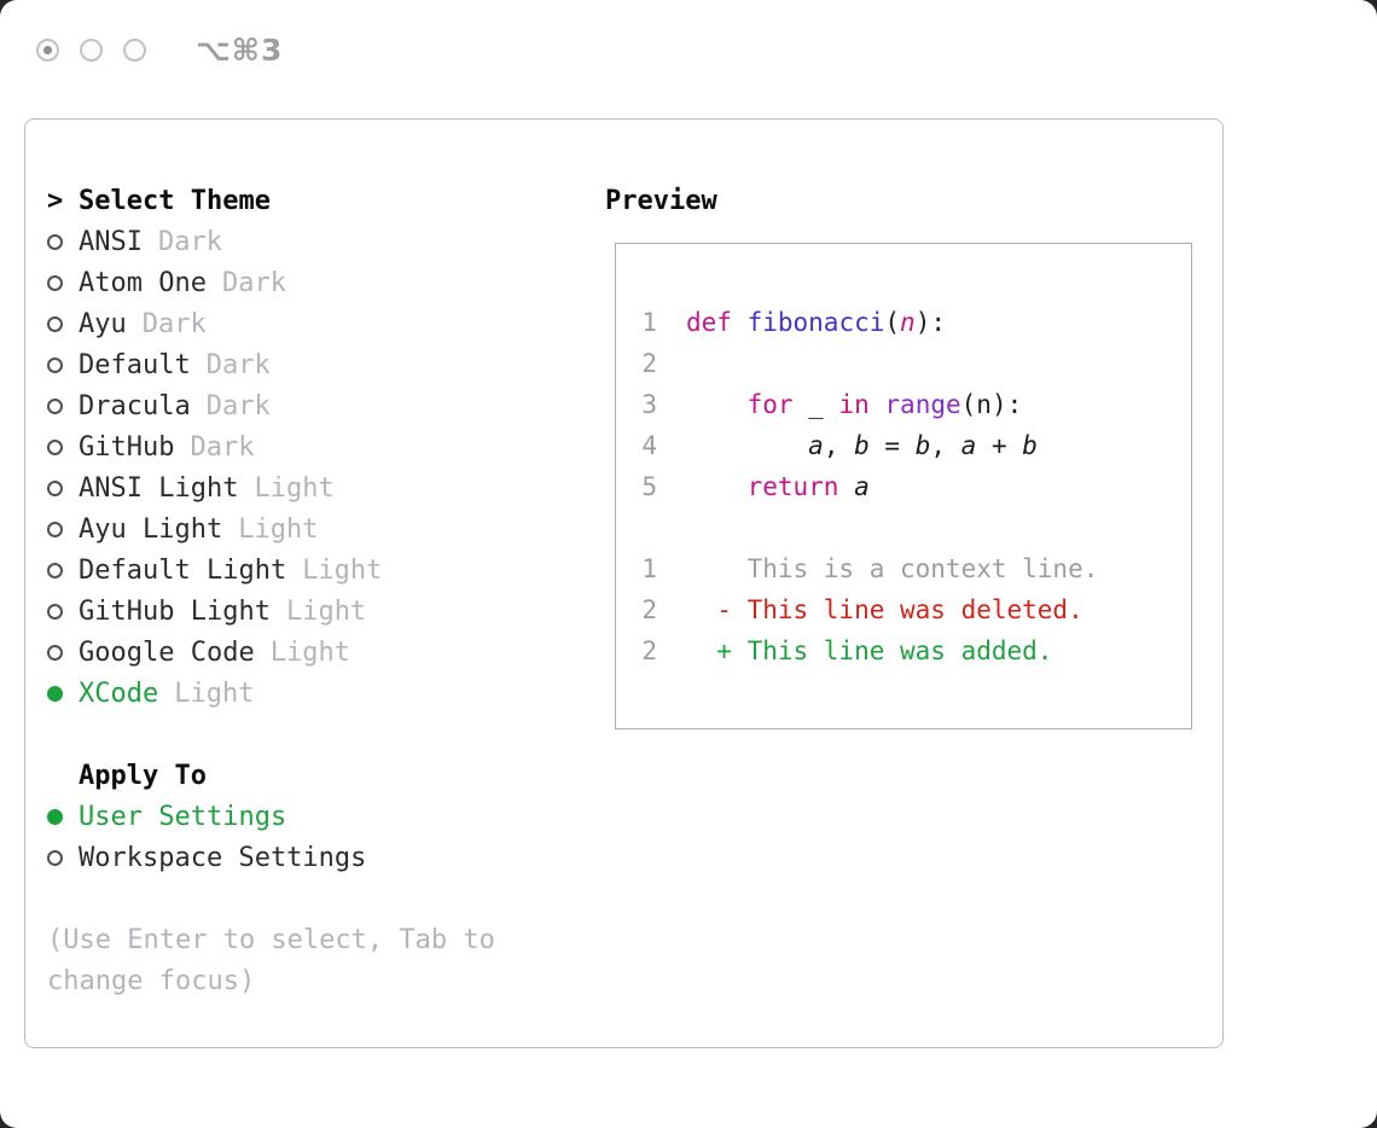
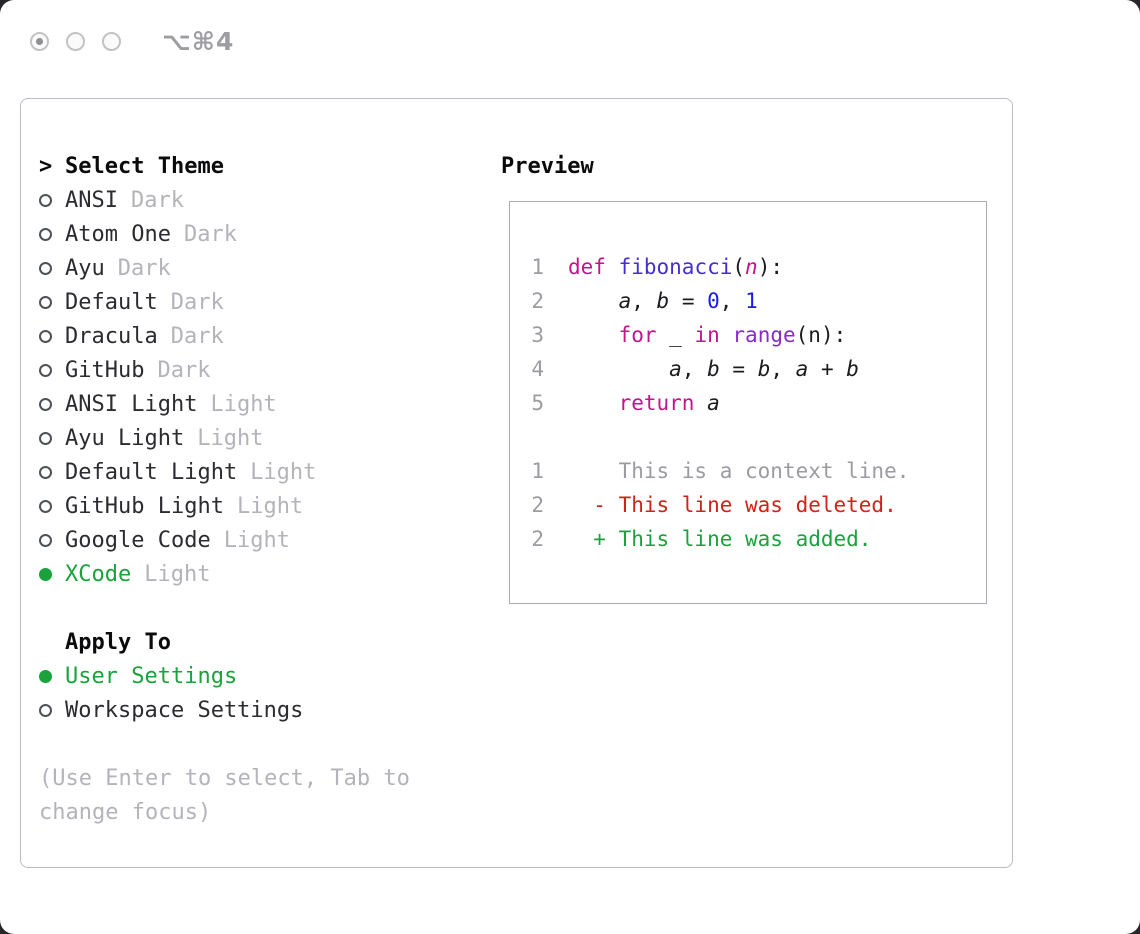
- ⌥⌘3
+ ⌥⌘4
  >
  Select Theme
  ANSI
  Dark
  Atom One
  Dark
  Ayu
  Dark
  Default
  Dark
  Dracula
  Dark
  GitHub
  Dark
  ANSI Light
  Light
  Ayu Light
  Light
  Default Light
  Light
  GitHub Light
  Light
  Google Code
  Light
  XCode
  Light
  Apply To
  User Settings
  Workspace Settings
  (Use Enter to select, Tab to
  change focus)
  Preview
  1
  def fibonacci(n):
  2
+ a, b = 0, 1
  3
  for _ in range(n):
  4
  a, b = b, a + b
  5
  return a
  1
  This is a context line.
  2
  - This line was deleted.
  2
  + This line was added.
